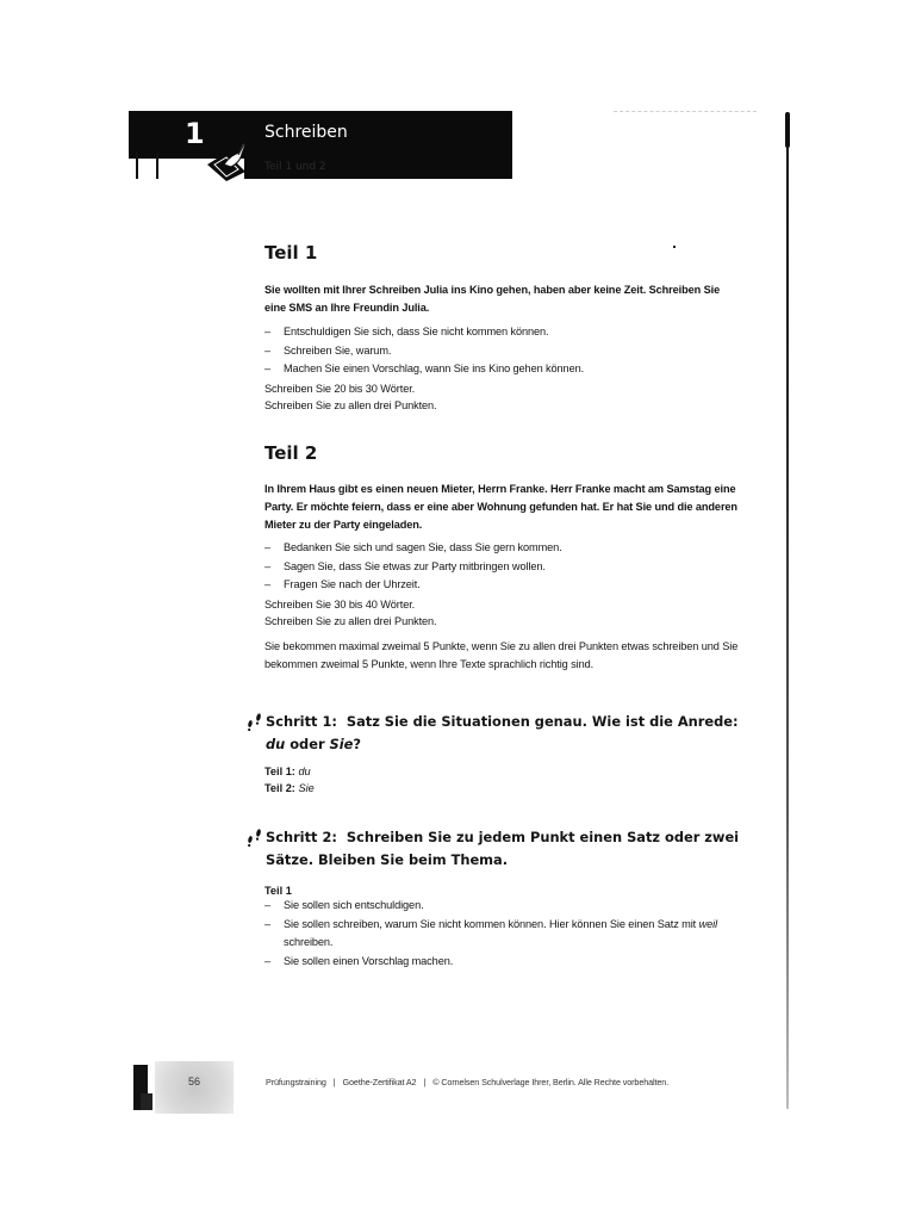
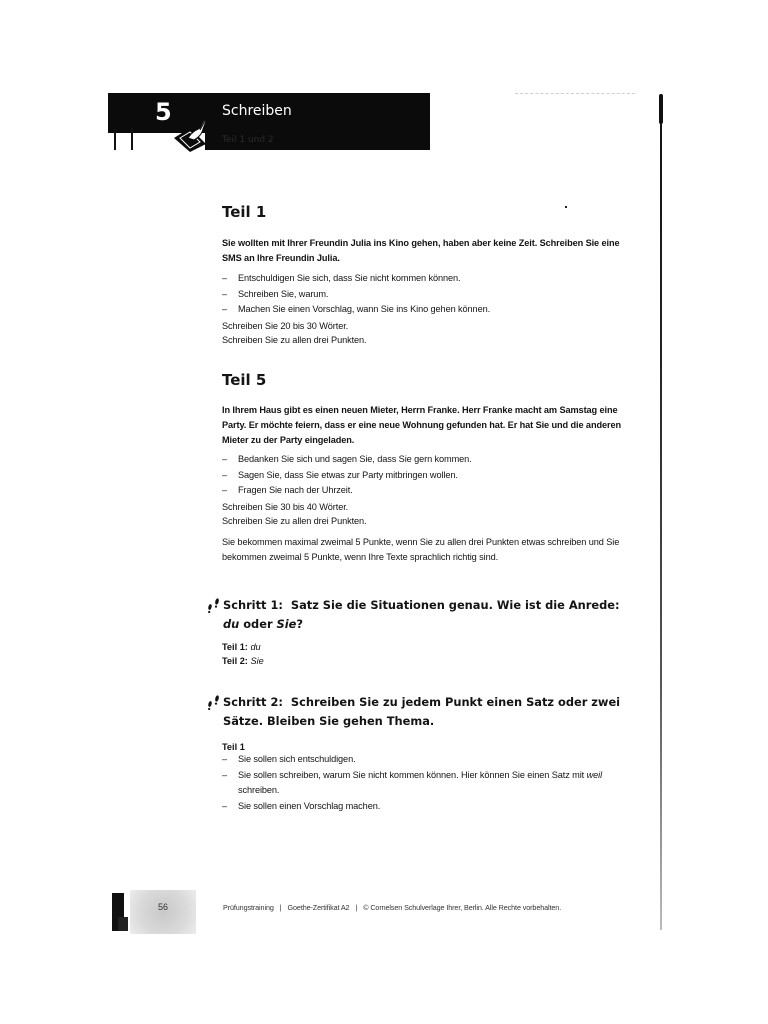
- 1
+ 5
  Schreiben
  Teil 1 und 2
  Teil 1
- Sie wollten mit Ihrer Schreiben Julia ins Kino gehen, haben aber keine Zeit. Schreiben Sie eine SMS an Ihre Freundin Julia.
+ Sie wollten mit Ihrer Freundin Julia ins Kino gehen, haben aber keine Zeit. Schreiben Sie eine SMS an Ihre Freundin Julia.
  –
  Entschuldigen Sie sich, dass Sie nicht kommen können.
  –
  Schreiben Sie, warum.
  –
  Machen Sie einen Vorschlag, wann Sie ins Kino gehen können.
  Schreiben Sie 20 bis 30 Wörter.
  Schreiben Sie zu allen drei Punkten.
- Teil 2
+ Teil 5
- In Ihrem Haus gibt es einen neuen Mieter, Herrn Franke. Herr Franke macht am Samstag eine Party. Er möchte feiern, dass er eine aber Wohnung gefunden hat. Er hat Sie und die anderen Mieter zu der Party eingeladen.
+ In Ihrem Haus gibt es einen neuen Mieter, Herrn Franke. Herr Franke macht am Samstag eine Party. Er möchte feiern, dass er eine neue Wohnung gefunden hat. Er hat Sie und die anderen Mieter zu der Party eingeladen.
  –
  Bedanken Sie sich und sagen Sie, dass Sie gern kommen.
  –
  Sagen Sie, dass Sie etwas zur Party mitbringen wollen.
  –
  Fragen Sie nach der Uhrzeit.
  Schreiben Sie 30 bis 40 Wörter.
  Schreiben Sie zu allen drei Punkten.
  Sie bekommen maximal zweimal 5 Punkte, wenn Sie zu allen drei Punkten etwas schreiben und Sie bekommen zweimal 5 Punkte, wenn Ihre Texte sprachlich richtig sind.
  Schritt 1: Satz Sie die Situationen genau. Wie ist die Anrede: du oder Sie?
  Teil 1: du
  Teil 2: Sie
- Schritt 2: Schreiben Sie zu jedem Punkt einen Satz oder zwei Sätze. Bleiben Sie beim Thema.
+ Schritt 2: Schreiben Sie zu jedem Punkt einen Satz oder zwei Sätze. Bleiben Sie gehen Thema.
  Teil 1
  –
  Sie sollen sich entschuldigen.
  –
  Sie sollen schreiben, warum Sie nicht kommen können. Hier können Sie einen Satz mit weil schreiben.
  –
  Sie sollen einen Vorschlag machen.
  56
  Prüfungstraining | Goethe-Zertifikat A2 | © Cornelsen Schulverlage Ihrer, Berlin. Alle Rechte vorbehalten.
